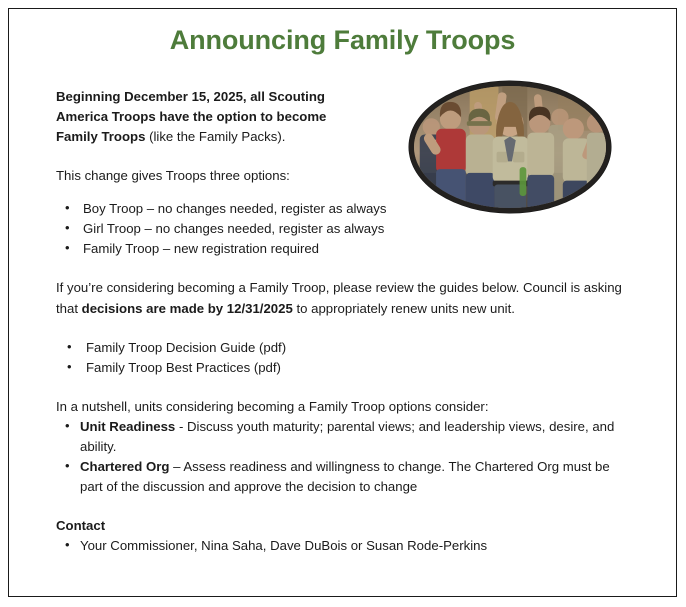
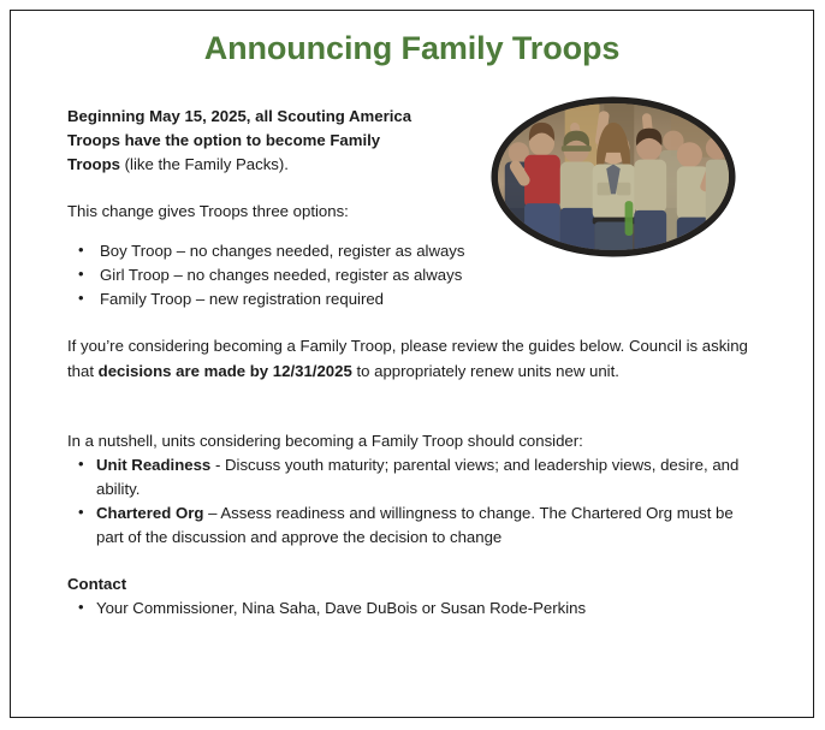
  Announcing Family Troops
- Beginning December 15, 2025, all Scouting America Troops have the option to become Family Troops (like the Family Packs).
+ Beginning May 15, 2025, all Scouting America Troops have the option to become Family Troops (like the Family Packs).
  This change gives Troops three options:
  Boy Troop – no changes needed, register as always
  Girl Troop – no changes needed, register as always
  Family Troop – new registration required
  If you’re considering becoming a Family Troop, please review the guides below. Council is asking that decisions are made by 12/31/2025 to appropriately renew units new unit.
- Family Troop Decision Guide (pdf)
- Family Troop Best Practices (pdf)
- In a nutshell, units considering becoming a Family Troop options consider:
+ In a nutshell, units considering becoming a Family Troop should consider:
  Unit Readiness - Discuss youth maturity; parental views; and leadership views, desire, and ability.
  Chartered Org – Assess readiness and willingness to change. The Chartered Org must be part of the discussion and approve the decision to change
  Contact
  Your Commissioner, Nina Saha, Dave DuBois or Susan Rode-Perkins
